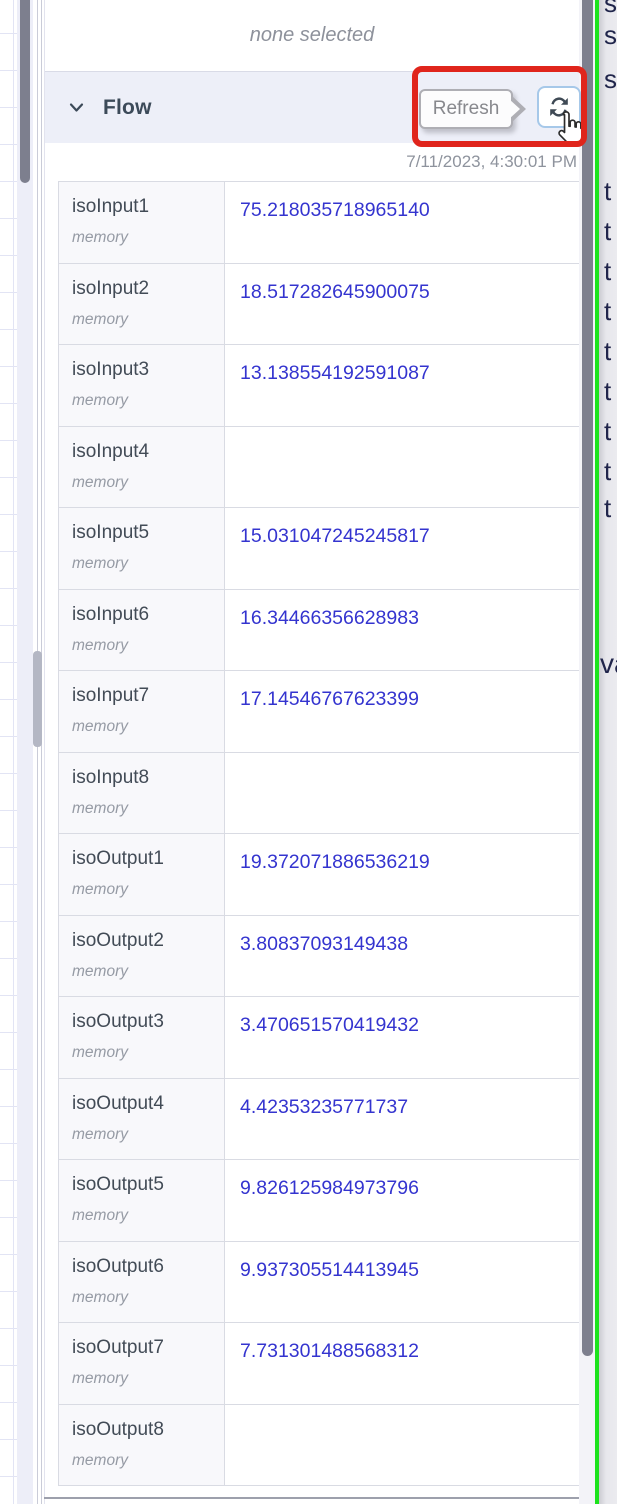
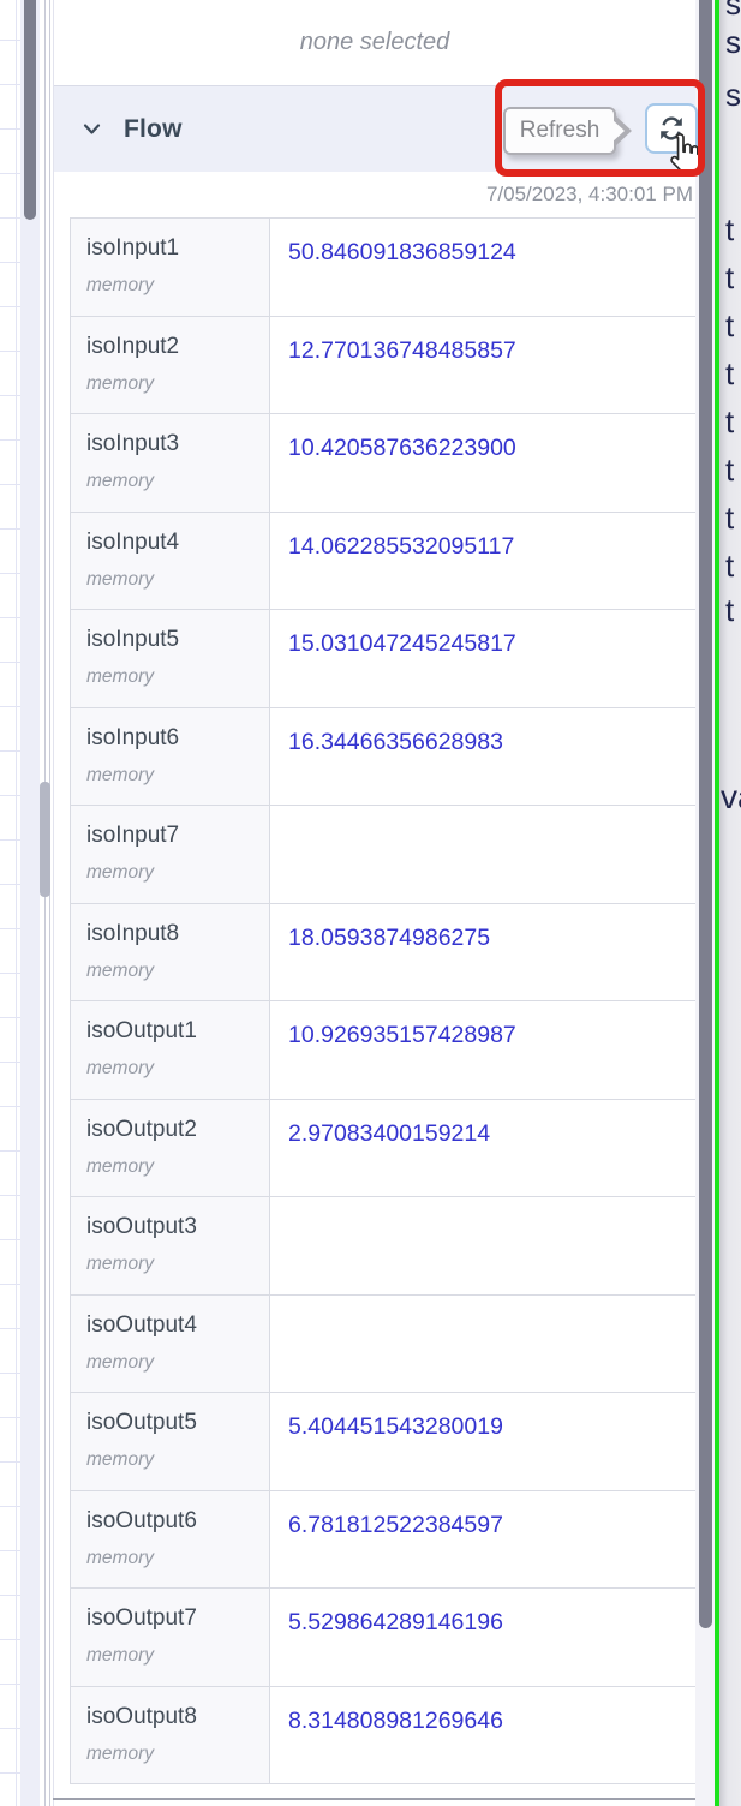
  none selected
  Flow
- 7/11/2023, 4:30:01 PM
+ 7/05/2023, 4:30:01 PM
  isoInput1
  memory
- 75.218035718965140
+ 50.846091836859124
  isoInput2
  memory
- 18.517282645900075
+ 12.770136748485857
  isoInput3
  memory
- 13.138554192591087
+ 10.420587636223900
  isoInput4
  memory
+ 14.062285532095117
  isoInput5
  memory
  15.031047245245817
  isoInput6
  memory
  16.34466356628983
  isoInput7
  memory
- 17.14546767623399
  isoInput8
  memory
+ 18.0593874986275
  isoOutput1
  memory
- 19.372071886536219
+ 10.926935157428987
  isoOutput2
  memory
- 3.80837093149438
+ 2.97083400159214
  isoOutput3
  memory
- 3.470651570419432
  isoOutput4
  memory
- 4.42353235771737
  isoOutput5
  memory
- 9.826125984973796
+ 5.404451543280019
  isoOutput6
  memory
- 9.937305514413945
+ 6.781812522384597
  isoOutput7
  memory
- 7.731301488568312
+ 5.529864289146196
  isoOutput8
  memory
+ 8.314808981269646
  s
  s
  s
  t
  t
  t
  t
  t
  t
  t
  t
  t
  Refresh
